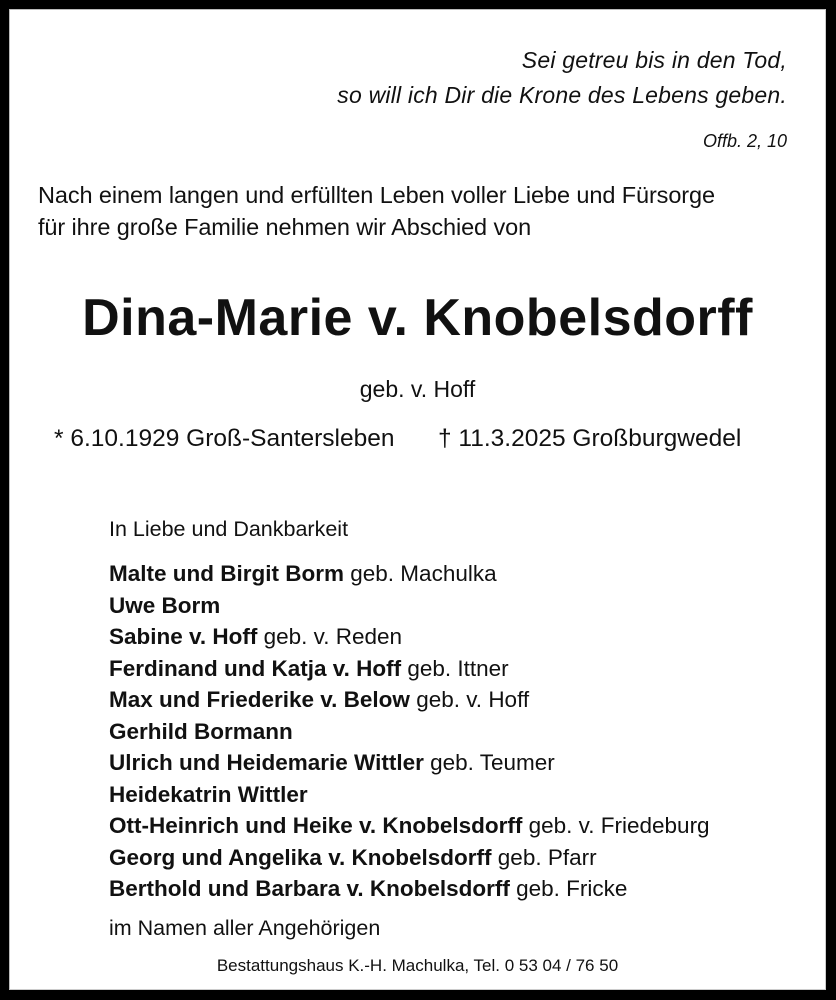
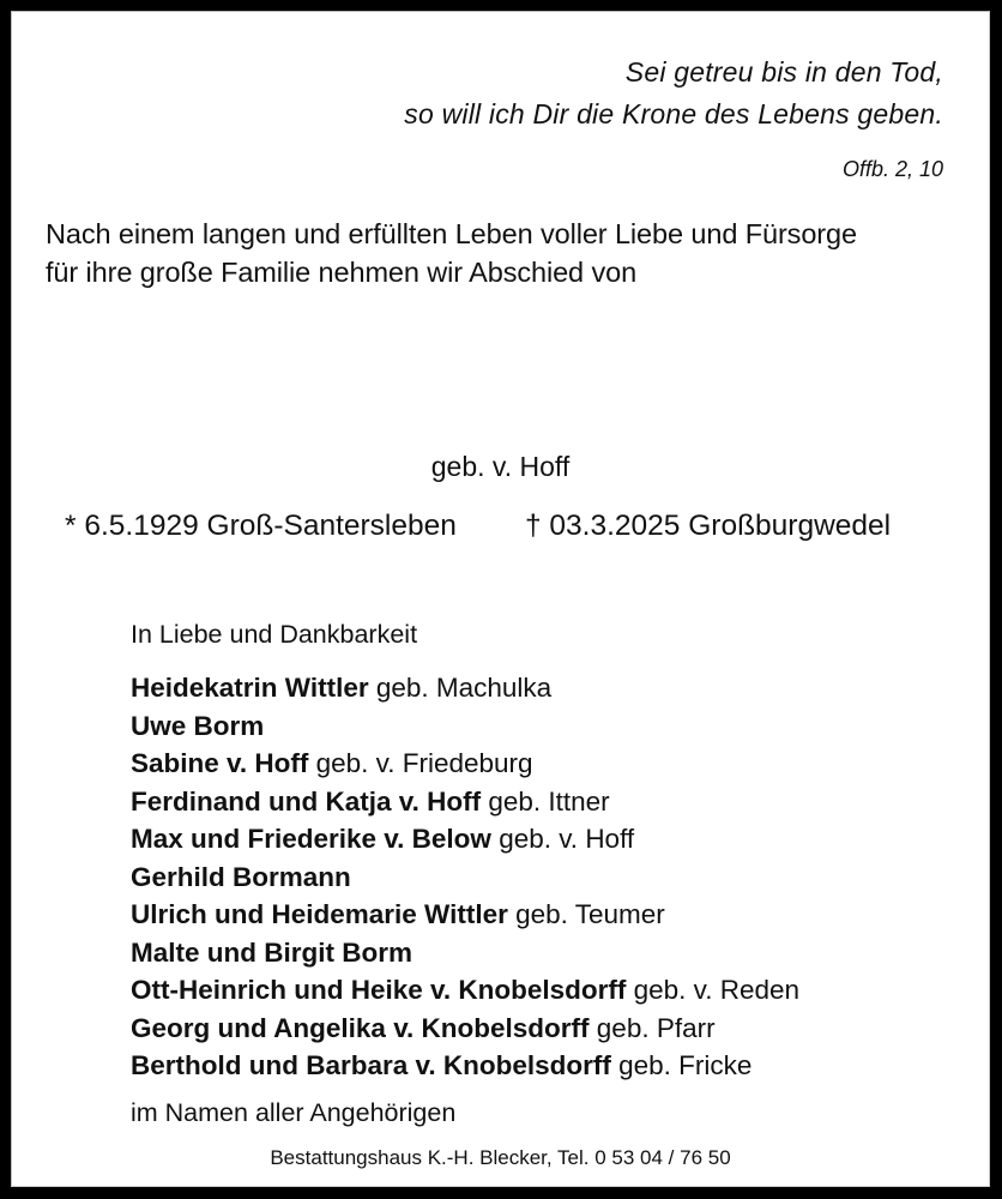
  Sei getreu bis in den Tod,
  so will ich Dir die Krone des Lebens geben.
  Offb. 2, 10
  Nach einem langen und erfüllten Leben voller Liebe und Fürsorge
  für ihre große Familie nehmen wir Abschied von
- Dina-Marie v. Knobelsdorff
  geb. v. Hoff
- * 6.10.1929 Groß-Santersleben
+ * 6.5.1929 Groß-Santersleben
- † 11.3.2025 Großburgwedel
+ † 03.3.2025 Großburgwedel
  In Liebe und Dankbarkeit
- Malte und Birgit Borm geb. Machulka
+ Heidekatrin Wittler geb. Machulka
  Uwe Borm
- Sabine v. Hoff geb. v. Reden
+ Sabine v. Hoff geb. v. Friedeburg
  Ferdinand und Katja v. Hoff geb. Ittner
  Max und Friederike v. Below geb. v. Hoff
  Gerhild Bormann
  Ulrich und Heidemarie Wittler geb. Teumer
- Heidekatrin Wittler
+ Malte und Birgit Borm
- Ott-Heinrich und Heike v. Knobelsdorff geb. v. Friedeburg
+ Ott-Heinrich und Heike v. Knobelsdorff geb. v. Reden
  Georg und Angelika v. Knobelsdorff geb. Pfarr
  Berthold und Barbara v. Knobelsdorff geb. Fricke
  im Namen aller Angehörigen
- Bestattungshaus K.-H. Machulka, Tel. 0 53 04 / 76 50
+ Bestattungshaus K.-H. Blecker, Tel. 0 53 04 / 76 50
